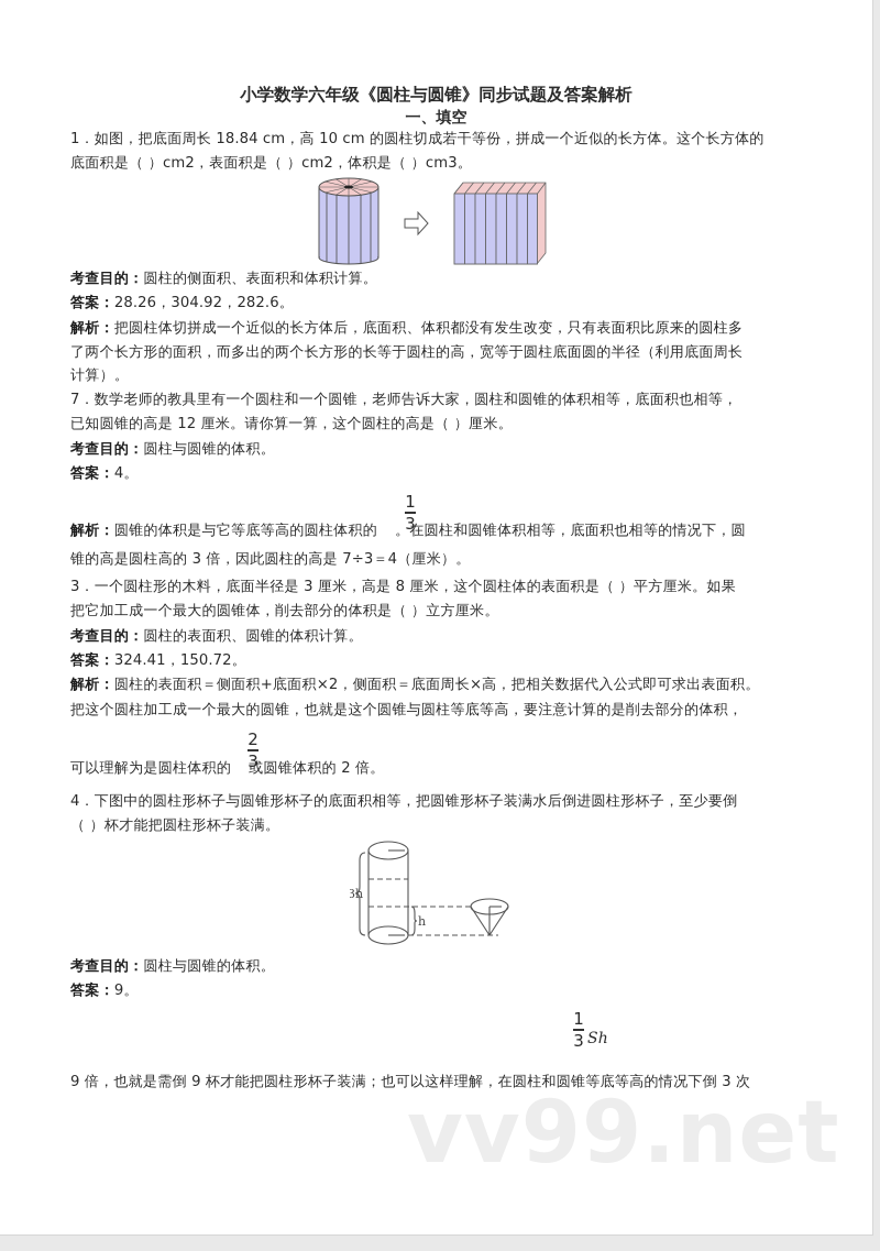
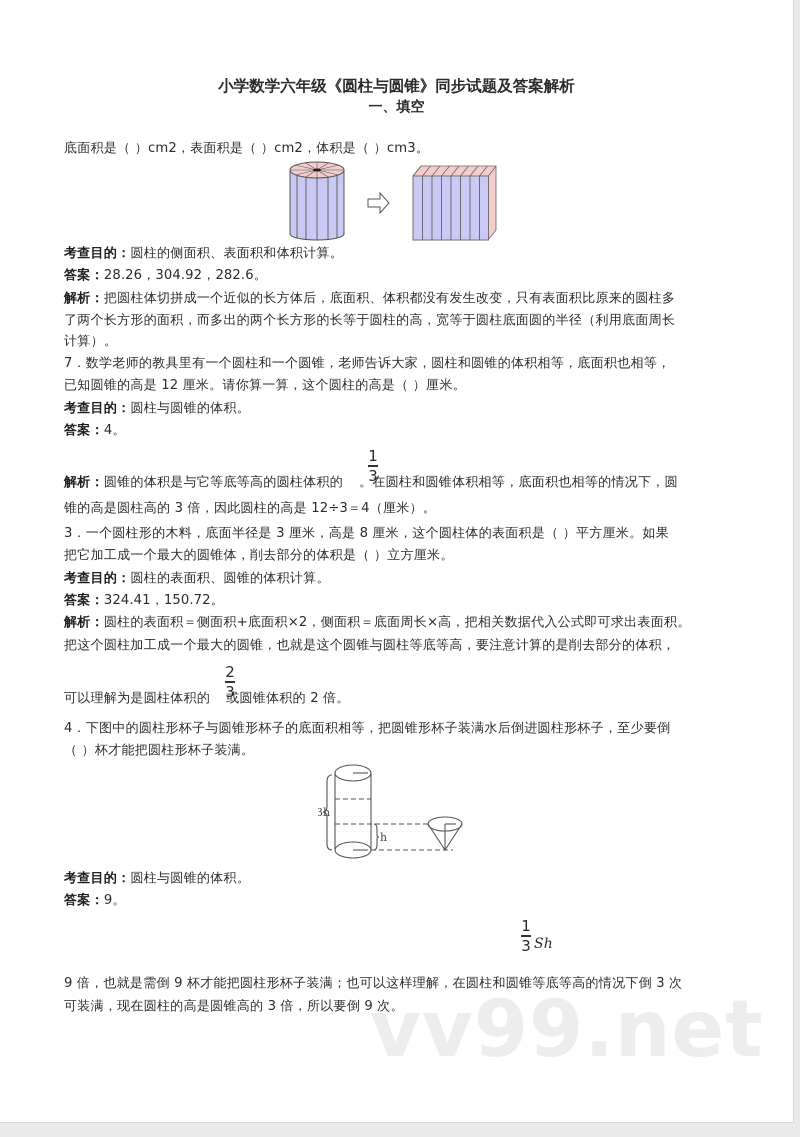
  小学数学六年级《圆柱与圆锥》同步试题及答案解析
  一、填空
- 1．如图，把底面周长 18.84 cm，高 10 cm 的圆柱切成若干等份，拼成一个近似的长方体。这个长方体的
  底面积是（ ）cm2，表面积是（ ）cm2，体积是（ ）cm3。
  考查目的：圆柱的侧面积、表面积和体积计算。
  答案：28.26，304.92，282.6。
  解析：把圆柱体切拼成一个近似的长方体后，底面积、体积都没有发生改变，只有表面积比原来的圆柱多
  了两个长方形的面积，而多出的两个长方形的长等于圆柱的高，宽等于圆柱底面圆的半径（利用底面周长
  计算）。
  7．数学老师的教具里有一个圆柱和一个圆锥，老师告诉大家，圆柱和圆锥的体积相等，底面积也相等，
  已知圆锥的高是 12 厘米。请你算一算，这个圆柱的高是（ ）厘米。
  考查目的：圆柱与圆锥的体积。
  答案：4。
  1
  3
  解析：圆锥的体积是与它等底等高的圆柱体积的 。在圆柱和圆锥体积相等，底面积也相等的情况下，圆
- 锥的高是圆柱高的 3 倍，因此圆柱的高是 7÷3＝4（厘米）。
+ 锥的高是圆柱高的 3 倍，因此圆柱的高是 12÷3＝4（厘米）。
  3．一个圆柱形的木料，底面半径是 3 厘米，高是 8 厘米，这个圆柱体的表面积是（ ）平方厘米。如果
  把它加工成一个最大的圆锥体，削去部分的体积是（ ）立方厘米。
  考查目的：圆柱的表面积、圆锥的体积计算。
  答案：324.41，150.72。
  解析：圆柱的表面积＝侧面积+底面积×2，侧面积＝底面周长×高，把相关数据代入公式即可求出表面积。
  把这个圆柱加工成一个最大的圆锥，也就是这个圆锥与圆柱等底等高，要注意计算的是削去部分的体积，
  2
  3
  可以理解为是圆柱体积的 或圆锥体积的 2 倍。
  4．下图中的圆柱形杯子与圆锥形杯子的底面积相等，把圆锥形杯子装满水后倒进圆柱形杯子，至少要倒
  （ ）杯才能把圆柱形杯子装满。
  3h
  h
  考查目的：圆柱与圆锥的体积。
  答案：9。
  1
  3
  Sh
  9 倍，也就是需倒 9 杯才能把圆柱形杯子装满；也可以这样理解，在圆柱和圆锥等底等高的情况下倒 3 次
+ 可装满，现在圆柱的高是圆锥高的 3 倍，所以要倒 9 次。
  vv99.net
